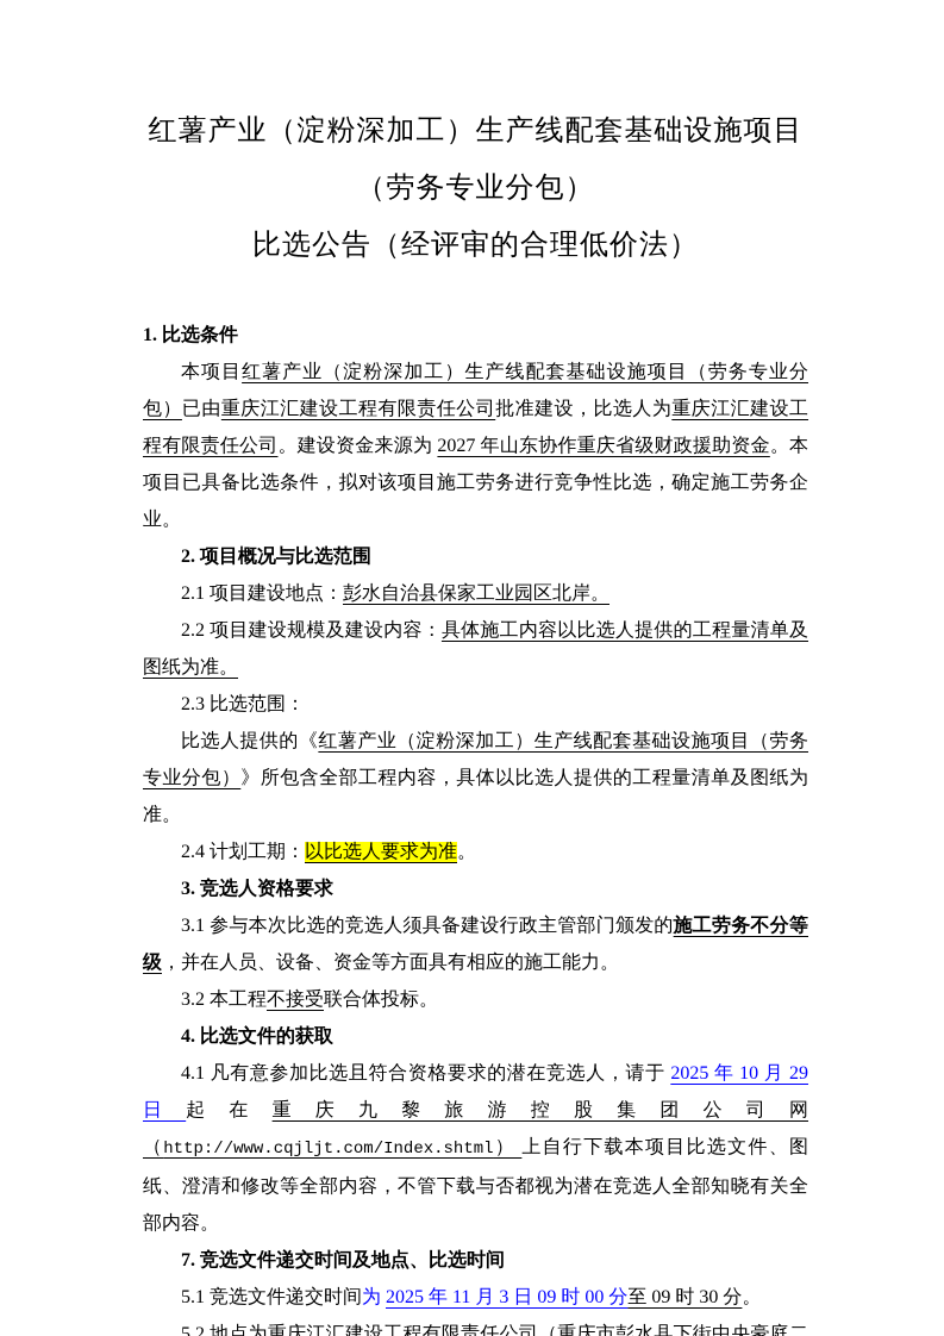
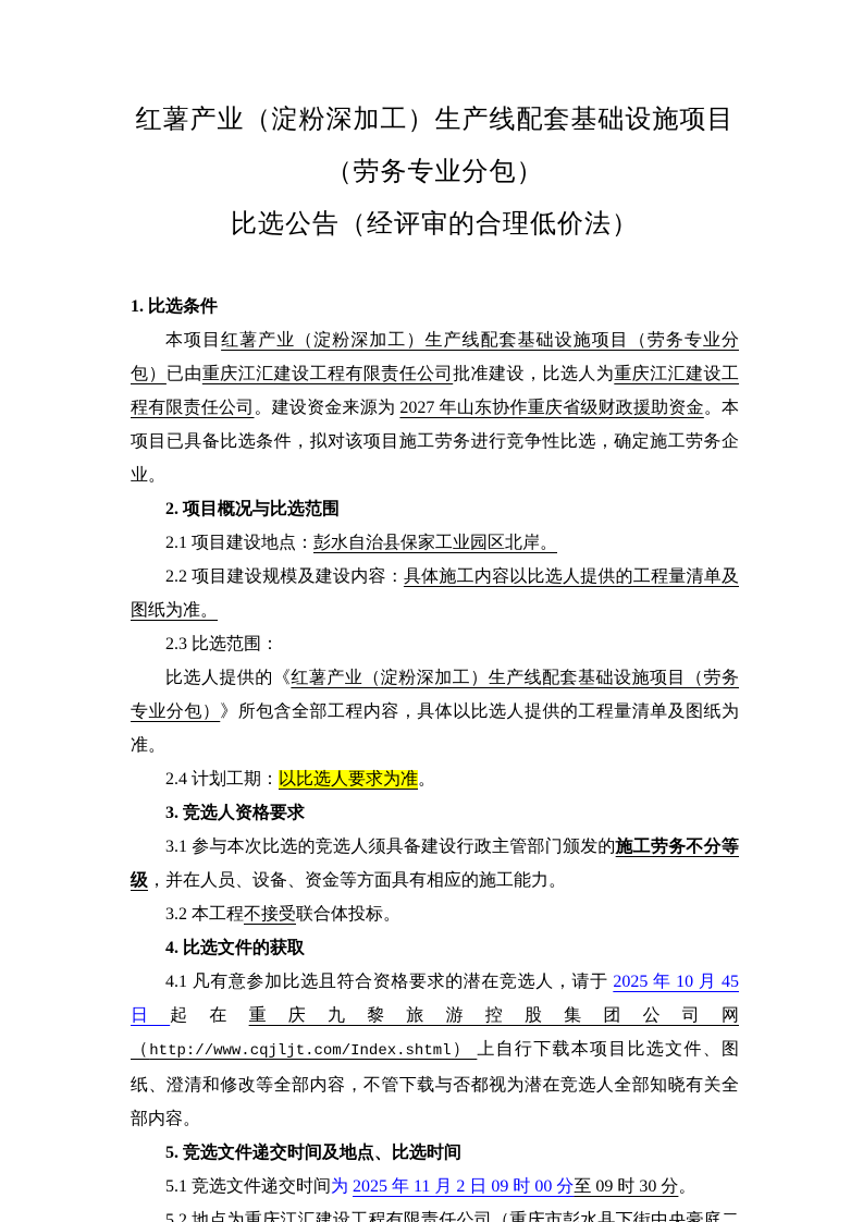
  红薯产业（淀粉深加工）生产线配套基础设施项目
  （劳务专业分包）
  比选公告（经评审的合理低价法）
  1. 比选条件
  本项目红薯产业（淀粉深加工）生产线配套基础设施项目（劳务专业分包）已由重庆江汇建设工程有限责任公司批准建设，比选人为重庆江汇建设工程有限责任公司。建设资金来源为 2027 年山东协作重庆省级财政援助资金。本项目已具备比选条件，拟对该项目施工劳务进行竞争性比选，确定施工劳务企业。
  2. 项目概况与比选范围
  2.1 项目建设地点：彭水自治县保家工业园区北岸。
  2.2 项目建设规模及建设内容：具体施工内容以比选人提供的工程量清单及图纸为准。
  2.3 比选范围：
  比选人提供的《红薯产业（淀粉深加工）生产线配套基础设施项目（劳务专业分包）》所包含全部工程内容，具体以比选人提供的工程量清单及图纸为准。
  2.4 计划工期：以比选人要求为准。
  3. 竞选人资格要求
  3.1 参与本次比选的竞选人须具备建设行政主管部门颁发的施工劳务不分等级，并在人员、设备、资金等方面具有相应的施工能力。
  3.2 本工程不接受联合体投标。
  4. 比选文件的获取
- 4.1 凡有意参加比选且符合资格要求的潜在竞选人，请于 2025 年 10 月 29 日起在重庆九黎旅游控股集团公司网（http://www.cqjljt.com/Index.shtml） 上自行下载本项目比选文件、图纸、澄清和修改等全部内容，不管下载与否都视为潜在竞选人全部知晓有关全部内容。
+ 4.1 凡有意参加比选且符合资格要求的潜在竞选人，请于 2025 年 10 月 45 日起在重庆九黎旅游控股集团公司网（http://www.cqjljt.com/Index.shtml） 上自行下载本项目比选文件、图纸、澄清和修改等全部内容，不管下载与否都视为潜在竞选人全部知晓有关全部内容。
- 7. 竞选文件递交时间及地点、比选时间
+ 5. 竞选文件递交时间及地点、比选时间
- 5.1 竞选文件递交时间为 2025 年 11 月 3 日 09 时 00 分至 09 时 30 分。
+ 5.1 竞选文件递交时间为 2025 年 11 月 2 日 09 时 00 分至 09 时 30 分。
  5.2 地点为重庆江汇建设工程有限责任公司（重庆市彭水县下街中央豪庭二
